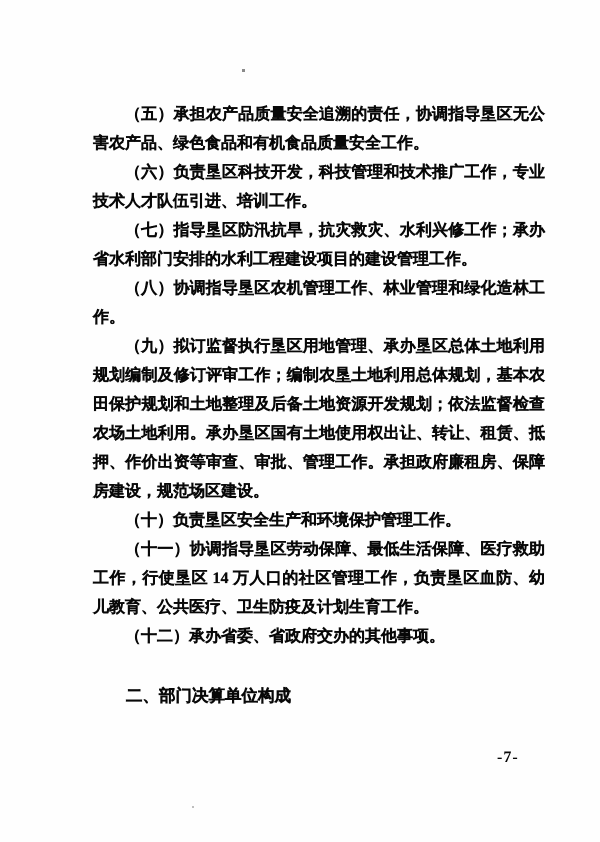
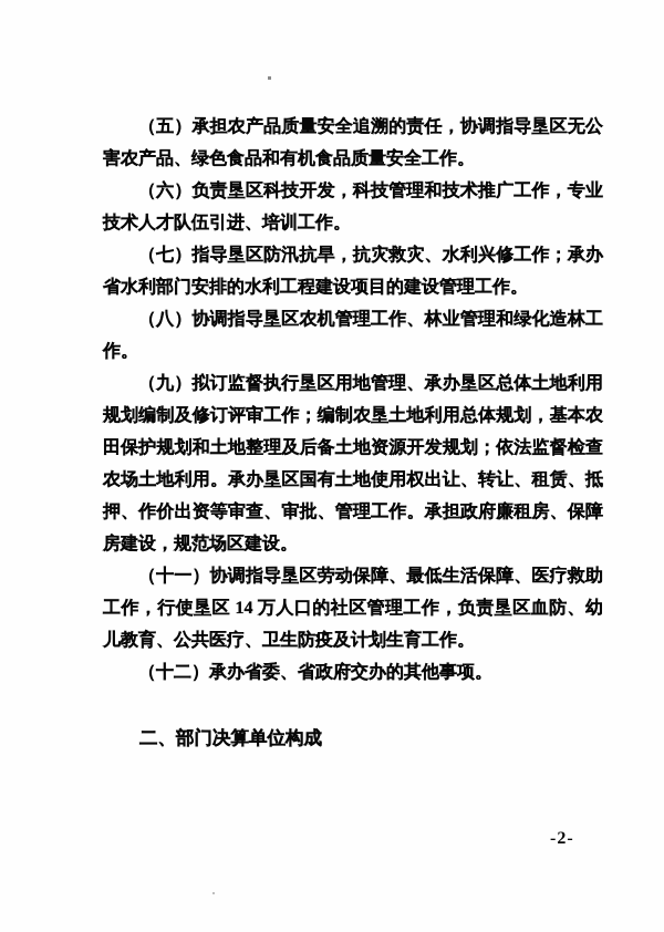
  （五）承担农产品质量安全追溯的责任，协调指导垦区无公害农产品、绿色食品和有机食品质量安全工作。
  （六）负责垦区科技开发，科技管理和技术推广工作，专业技术人才队伍引进、培训工作。
  （七）指导垦区防汛抗旱，抗灾救灾、水利兴修工作；承办省水利部门安排的水利工程建设项目的建设管理工作。
  （八）协调指导垦区农机管理工作、林业管理和绿化造林工作。
  （九）拟订监督执行垦区用地管理、承办垦区总体土地利用规划编制及修订评审工作；编制农垦土地利用总体规划，基本农田保护规划和土地整理及后备土地资源开发规划；依法监督检查农场土地利用。承办垦区国有土地使用权出让、转让、租赁、抵押、作价出资等审查、审批、管理工作。承担政府廉租房、保障房建设，规范场区建设。
- （十）负责垦区安全生产和环境保护管理工作。
  （十一）协调指导垦区劳动保障、最低生活保障、医疗救助工作，行使垦区 14 万人口的社区管理工作，负责垦区血防、幼儿教育、公共医疗、卫生防疫及计划生育工作。
  （十二）承办省委、省政府交办的其他事项。
  二、部门决算单位构成
- -7-
+ -2-
